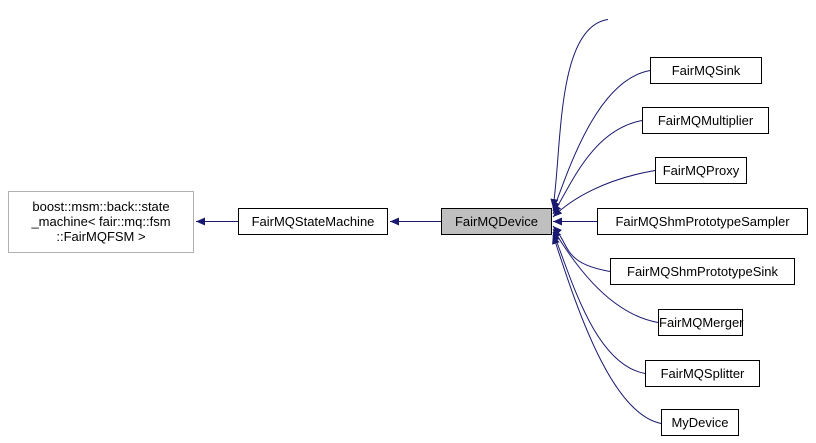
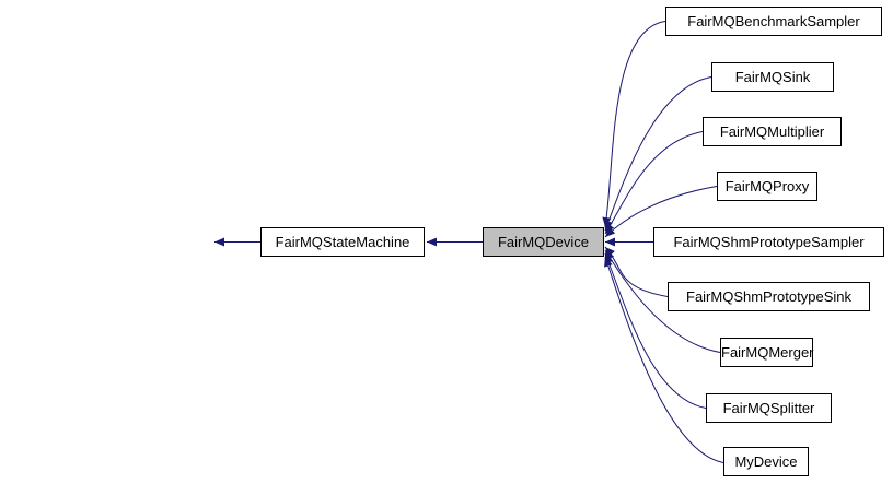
- boost::msm::back::state
- _machine< fair::mq::fsm
- ::FairMQFSM >
  FairMQStateMachine
  FairMQDevice
+ FairMQBenchmarkSampler
  FairMQSink
  FairMQMultiplier
  FairMQProxy
  FairMQShmPrototypeSampler
  FairMQShmPrototypeSink
  FairMQMerger
  FairMQSplitter
  MyDevice
